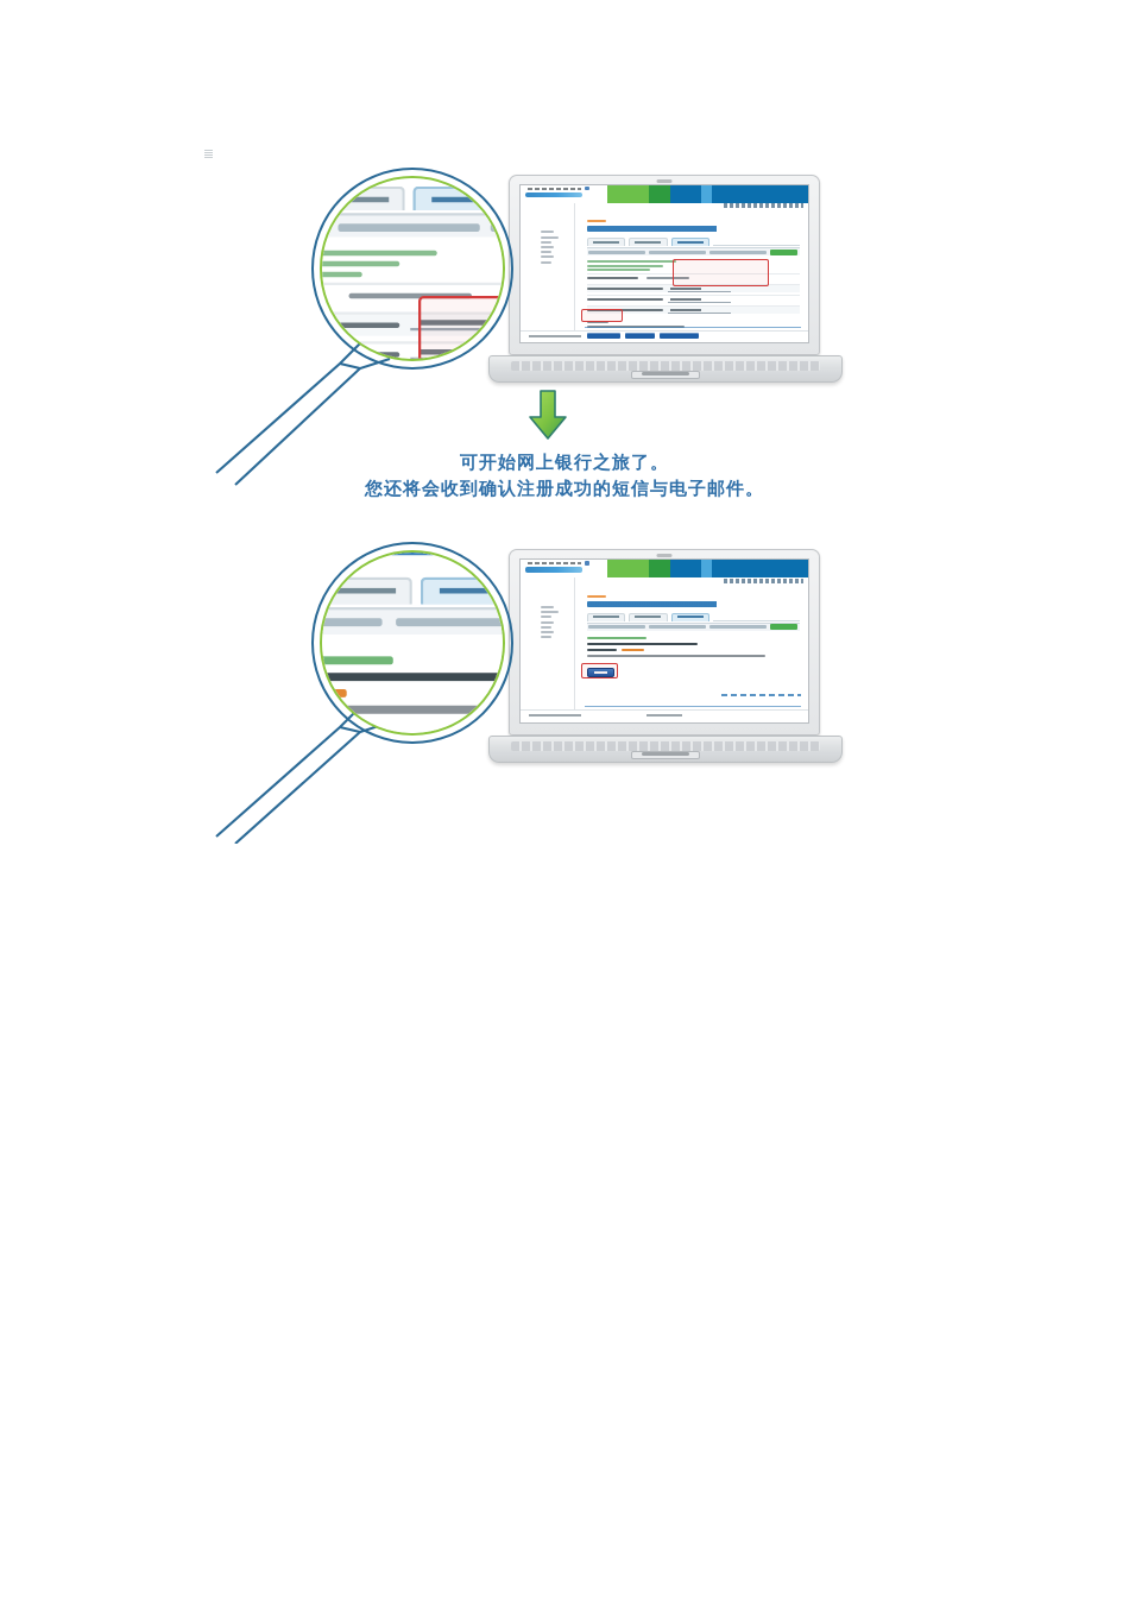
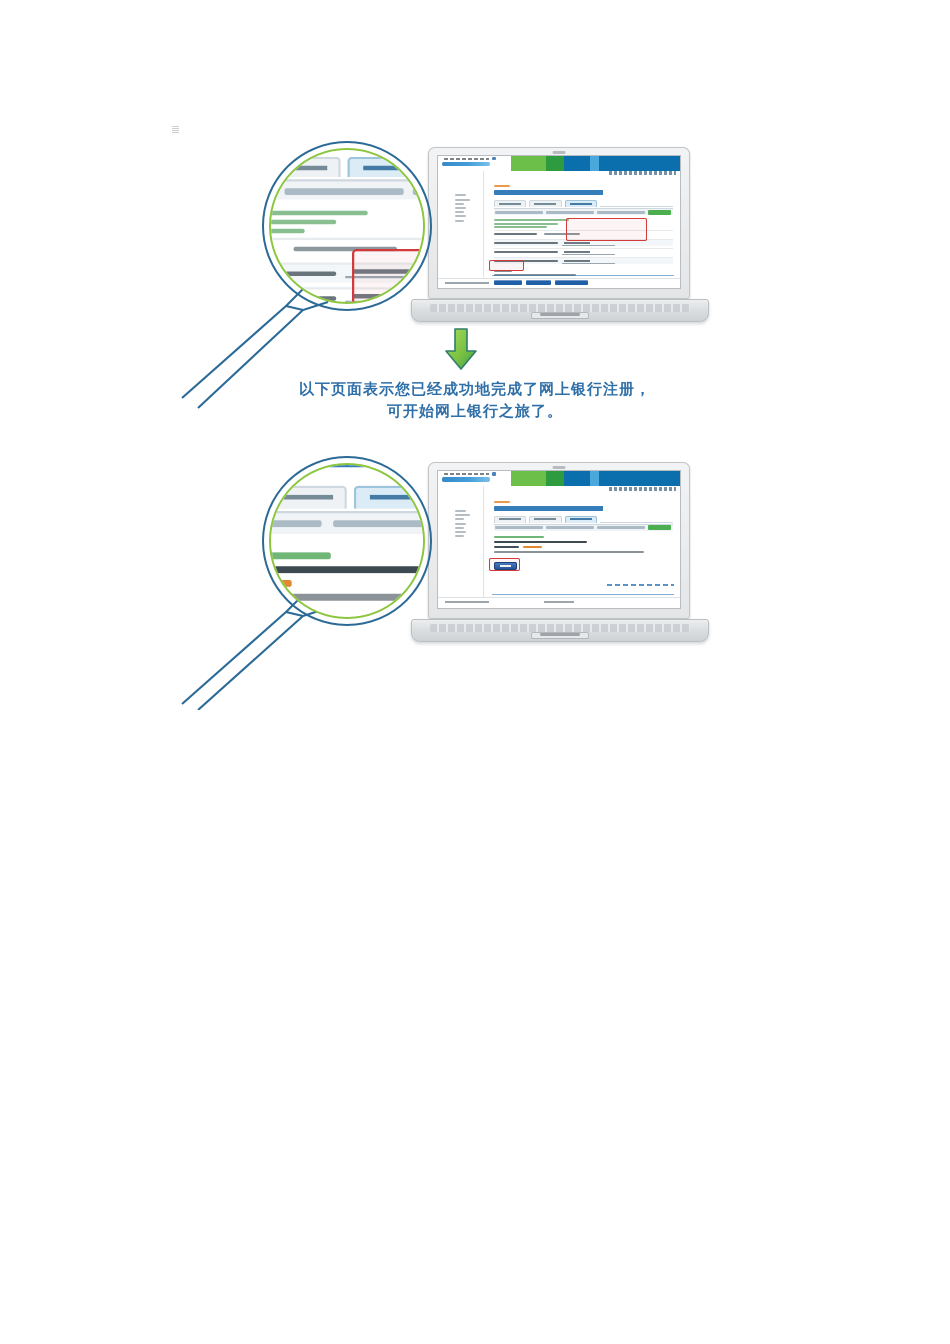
+ 以下页面表示您已经成功地完成了网上银行注册，
  可开始网上银行之旅了。
- 您还将会收到确认注册成功的短信与电子邮件。
